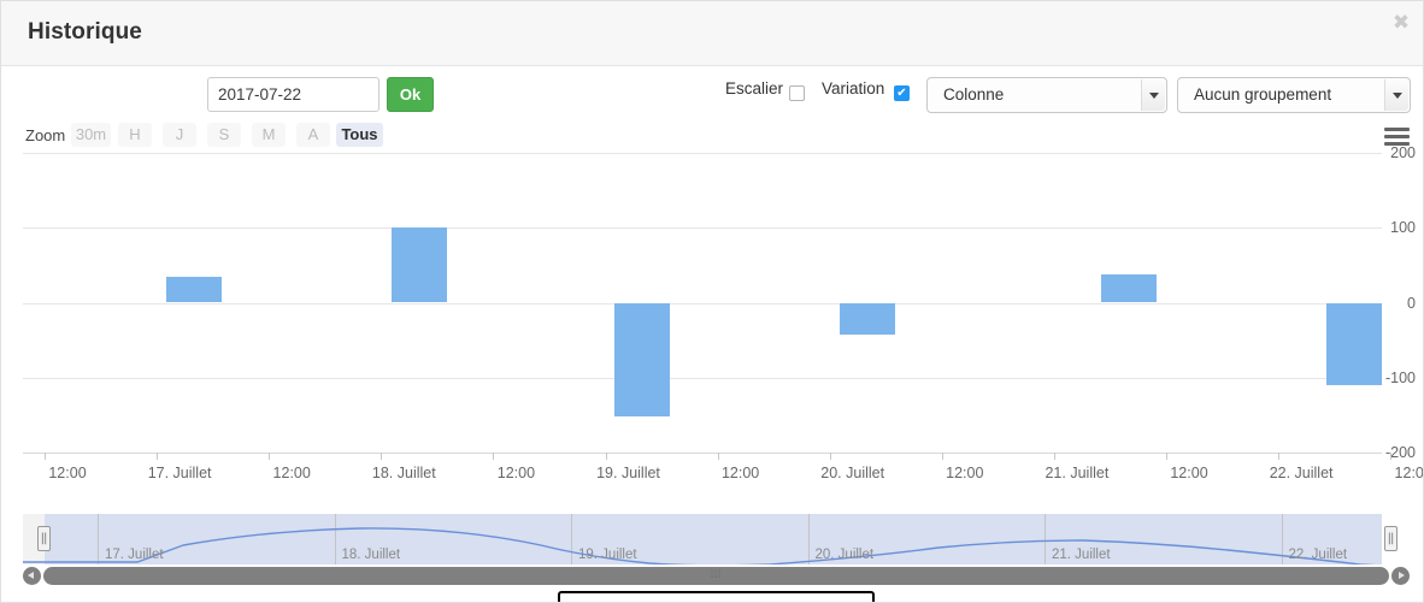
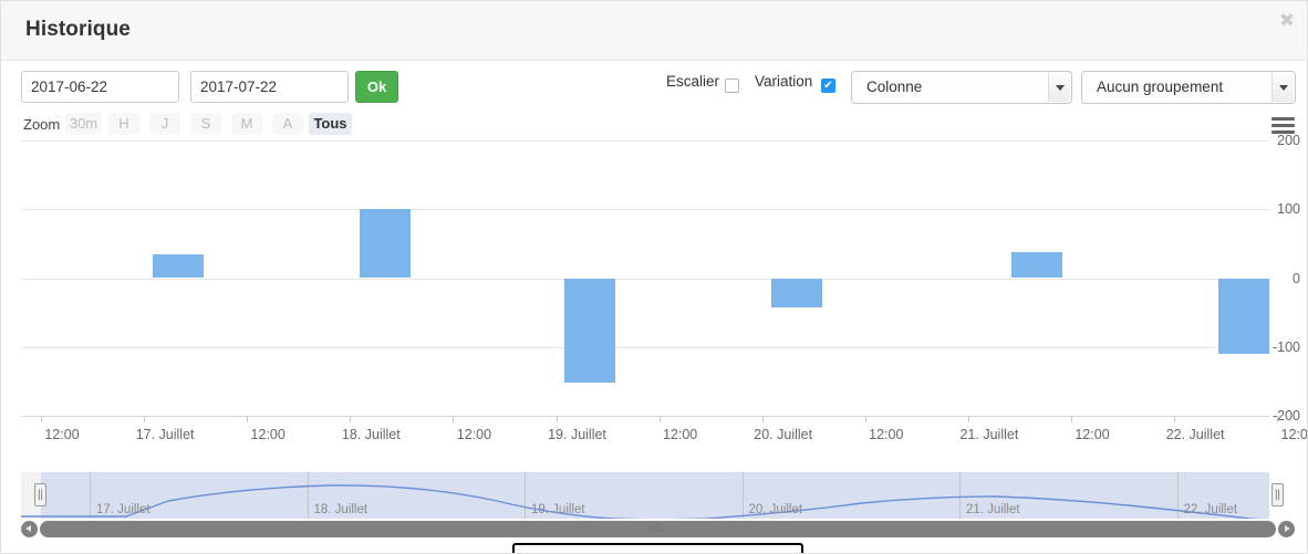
  Historique
  ✖
+ 2017-06-22
  2017-07-22
  Ok
  Escalier
  Variation
  ✔
  Colonne
  Aucun groupement
  Zoom
  30m
  H
  J
  S
  M
  A
  Tous
  200
  100
  0
  -100
  -200
  12:00
  17. Juillet
  12:00
  18. Juillet
  12:00
  19. Juillet
  12:00
  20. Juillet
  12:00
  21. Juillet
  12:00
  22. Juillet
  12:0
  17. Juillet
  18. Juillet
  19. Juillet
  20. Juillet
  21. Juillet
  22. Juillet
  ‖
  ‖
